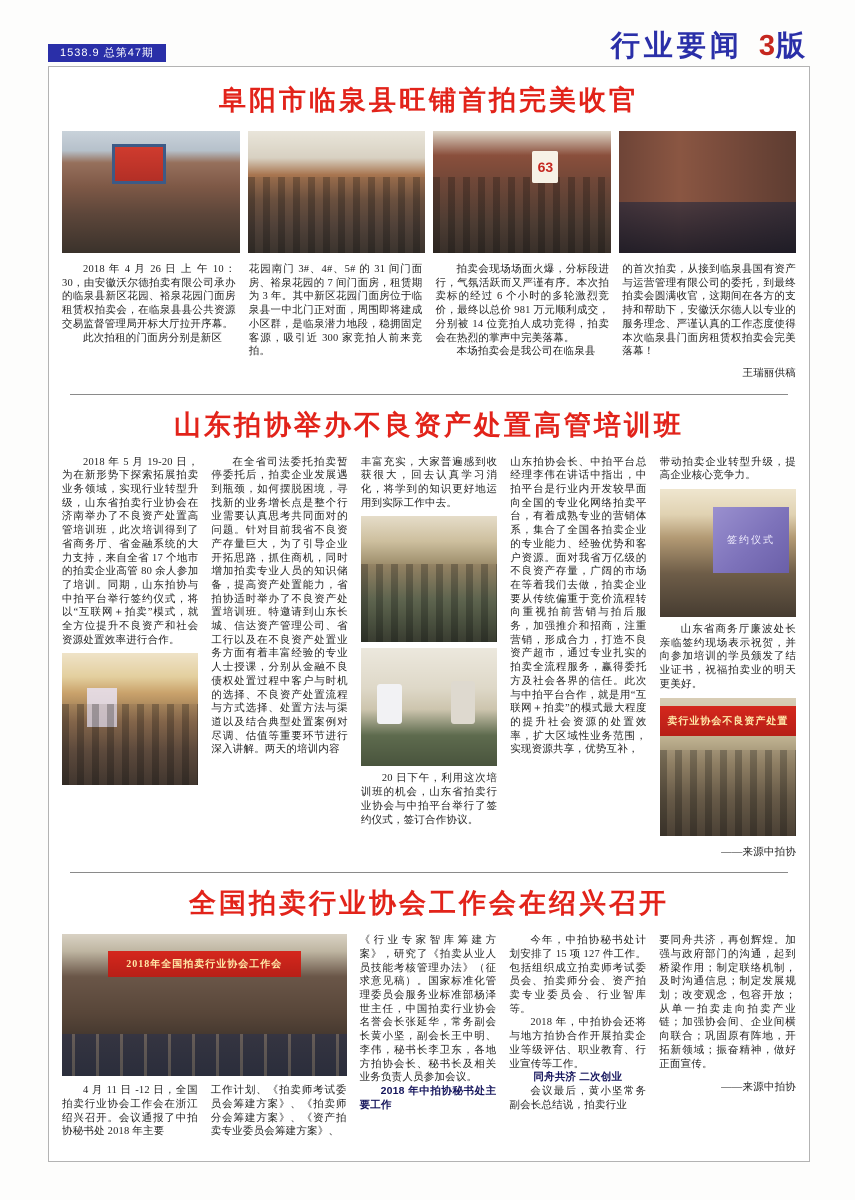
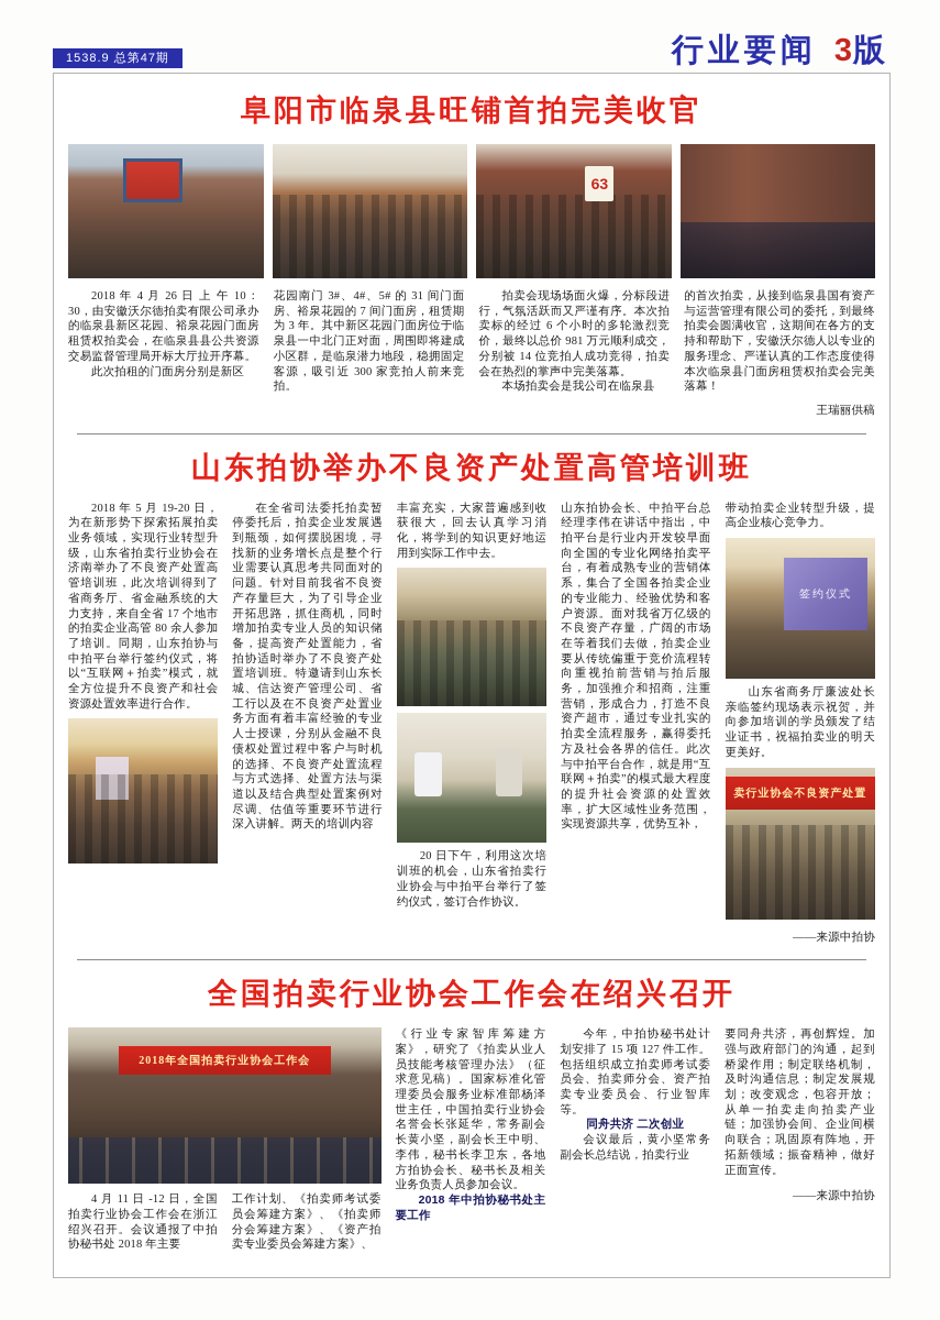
  1538.9 总第47期
  行业要闻 3版
  阜阳市临泉县旺铺首拍完美收官
  63
  2018 年 4 月 26 日 上 午 10：30，由安徽沃尔德拍卖有限公司承办的临泉县新区花园、裕泉花园门面房租赁权拍卖会，在临泉县县公共资源交易监督管理局开标大厅拉开序幕。
  此次拍租的门面房分别是新区
  花园南门 3#、4#、5# 的 31 间门面房、裕泉花园的 7 间门面房，租赁期为 3 年。其中新区花园门面房位于临泉县一中北门正对面，周围即将建成小区群，是临泉潜力地段，稳拥固定客源，吸引近 300 家竞拍人前来竞拍。
  拍卖会现场场面火爆，分标段进行，气氛活跃而又严谨有序。本次拍卖标的经过 6 个小时的多轮激烈竞价，最终以总价 981 万元顺利成交，分别被 14 位竞拍人成功竞得，拍卖会在热烈的掌声中完美落幕。
  本场拍卖会是我公司在临泉县
  的首次拍卖，从接到临泉县国有资产与运营管理有限公司的委托，到最终拍卖会圆满收官，这期间在各方的支持和帮助下，安徽沃尔德人以专业的服务理念、严谨认真的工作态度使得本次临泉县门面房租赁权拍卖会完美落幕！
  王瑞丽供稿
  山东拍协举办不良资产处置高管培训班
  2018 年 5 月 19-20 日，为在新形势下探索拓展拍卖业务领域，实现行业转型升级，山东省拍卖行业协会在济南举办了不良资产处置高管培训班，此次培训得到了省商务厅、省金融系统的大力支持，来自全省 17 个地市的拍卖企业高管 80 余人参加了培训。同期，山东拍协与中拍平台举行签约仪式，将以“互联网＋拍卖”模式，就全方位提升不良资产和社会资源处置效率进行合作。
  在全省司法委托拍卖暂停委托后，拍卖企业发展遇到瓶颈，如何摆脱困境，寻找新的业务增长点是整个行业需要认真思考共同面对的问题。针对目前我省不良资产存量巨大，为了引导企业开拓思路，抓住商机，同时增加拍卖专业人员的知识储备，提高资产处置能力，省拍协适时举办了不良资产处置培训班。特邀请到山东长城、信达资产管理公司、省工行以及在不良资产处置业务方面有着丰富经验的专业人士授课，分别从金融不良债权处置过程中客户与时机的选择、不良资产处置流程与方式选择、处置方法与渠道以及结合典型处置案例对尽调、估值等重要环节进行深入讲解。两天的培训内容
  丰富充实，大家普遍感到收获很大，回去认真学习消化，将学到的知识更好地运用到实际工作中去。
  20 日下午，利用这次培训班的机会，山东省拍卖行业协会与中拍平台举行了签约仪式，签订合作协议。
  山东拍协会长、中拍平台总经理李伟在讲话中指出，中拍平台是行业内开发较早面向全国的专业化网络拍卖平台，有着成熟专业的营销体系，集合了全国各拍卖企业的专业能力、经验优势和客户资源。面对我省万亿级的不良资产存量，广阔的市场在等着我们去做，拍卖企业要从传统偏重于竞价流程转向重视拍前营销与拍后服务，加强推介和招商，注重营销，形成合力，打造不良资产超市，通过专业扎实的拍卖全流程服务，赢得委托方及社会各界的信任。此次与中拍平台合作，就是用“互联网＋拍卖”的模式最大程度的提升社会资源的处置效率，扩大区域性业务范围，实现资源共享，优势互补，
  带动拍卖企业转型升级，提高企业核心竞争力。
  签约仪式
  山东省商务厅廉波处长亲临签约现场表示祝贺，并向参加培训的学员颁发了结业证书，祝福拍卖业的明天更美好。
  卖行业协会不良资产处置
  ——来源中拍协
  全国拍卖行业协会工作会在绍兴召开
  2018年全国拍卖行业协会工作会
  4 月 11 日 -12 日，全国拍卖行业协会工作会在浙江绍兴召开。会议通报了中拍协秘书处 2018 年主要
  工作计划、《拍卖师考试委员会筹建方案》、《拍卖师分会筹建方案》、《资产拍卖专业委员会筹建方案》、
  《行业专家智库筹建方案》，研究了《拍卖从业人员技能考核管理办法》（征求意见稿）。国家标准化管理委员会服务业标准部杨泽世主任，中国拍卖行业协会名誉会长张延华，常务副会长黄小坚，副会长王中明、李伟，秘书长李卫东，各地方拍协会长、秘书长及相关业务负责人员参加会议。
  2018 年中拍协秘书处主要工作
  今年，中拍协秘书处计划安排了 15 项 127 件工作。包括组织成立拍卖师考试委员会、拍卖师分会、资产拍卖专业委员会、行业智库等。
- 2018 年，中拍协会还将与地方拍协合作开展拍卖企业等级评估、职业教育、行业宣传等工作。
  同舟共济 二次创业
  会议最后，黄小坚常务副会长总结说，拍卖行业
  要同舟共济，再创辉煌。加强与政府部门的沟通，起到桥梁作用；制定联络机制，及时沟通信息；制定发展规划；改变观念，包容开放；从单一拍卖走向拍卖产业链；加强协会间、企业间横向联合；巩固原有阵地，开拓新领域；振奋精神，做好正面宣传。
  ——来源中拍协
